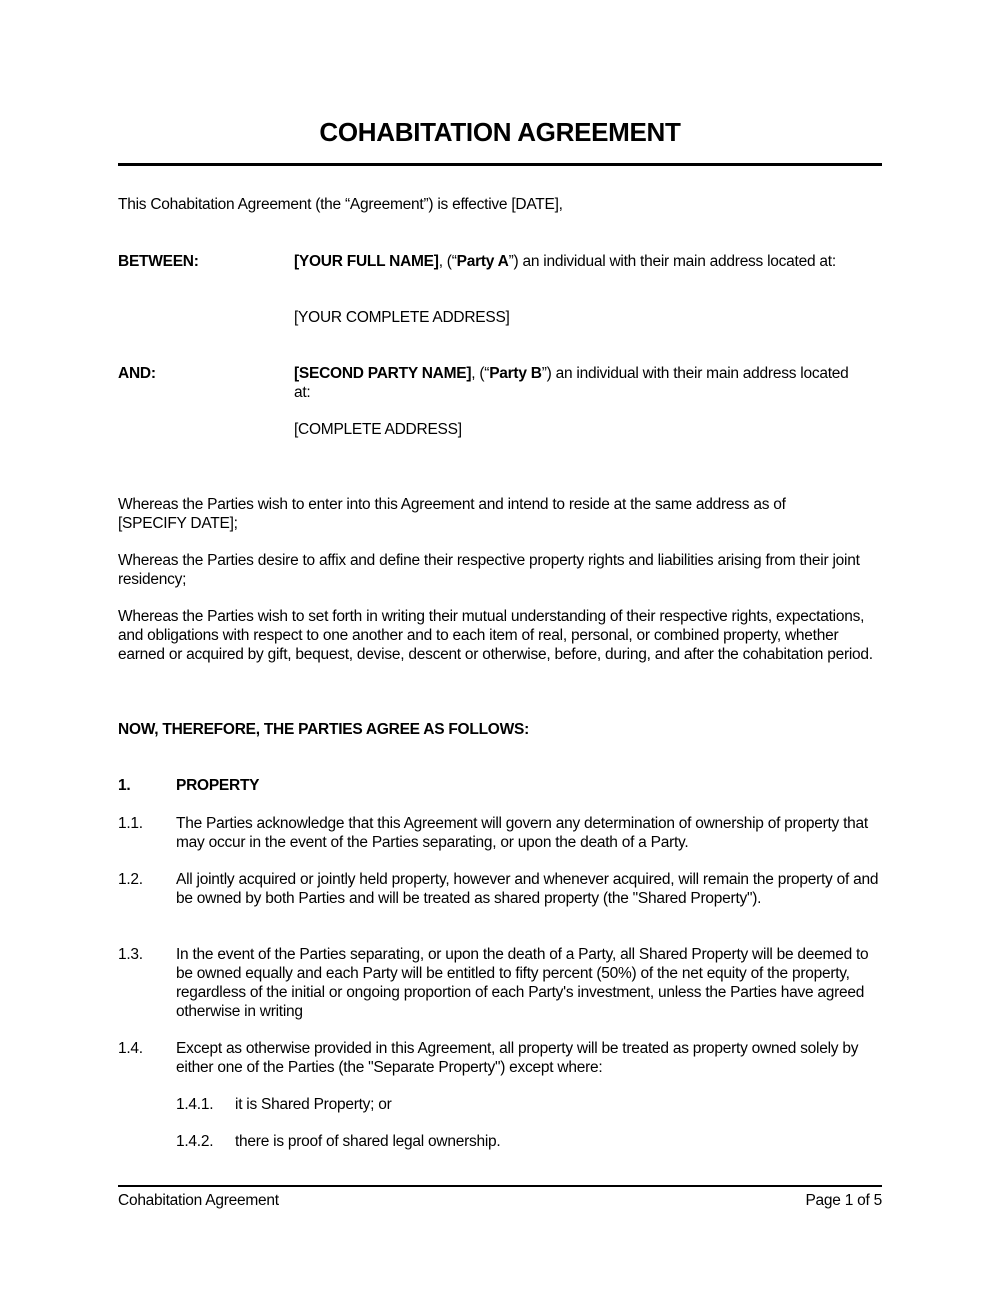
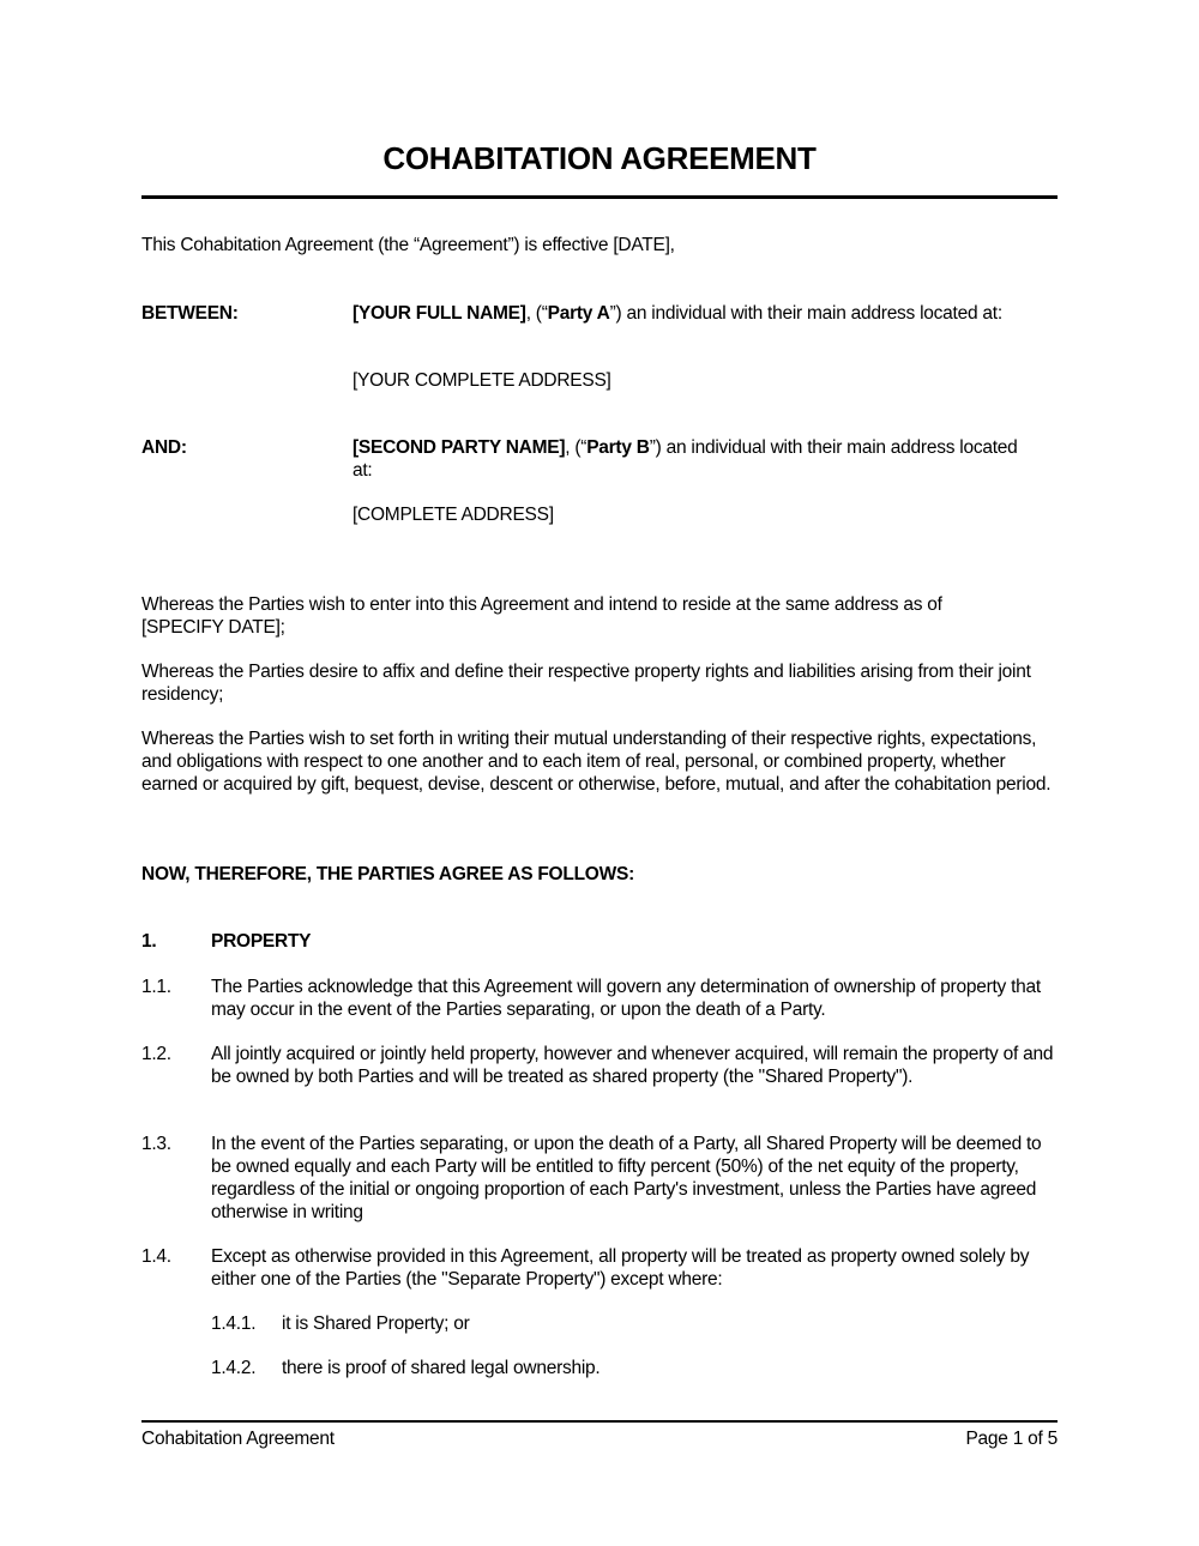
  COHABITATION AGREEMENT
  This Cohabitation Agreement (the “Agreement”) is effective [DATE],
  BETWEEN:
  [YOUR FULL NAME], (“Party A”) an individual with their main address located at:
  [YOUR COMPLETE ADDRESS]
  AND:
  [SECOND PARTY NAME], (“Party B”) an individual with their main address located at:
  [COMPLETE ADDRESS]
  Whereas the Parties wish to enter into this Agreement and intend to reside at the same address as of [SPECIFY DATE];
  Whereas the Parties desire to affix and define their respective property rights and liabilities arising from their joint residency;
- Whereas the Parties wish to set forth in writing their mutual understanding of their respective rights, expectations, and obligations with respect to one another and to each item of real, personal, or combined property, whether earned or acquired by gift, bequest, devise, descent or otherwise, before, during, and after the cohabitation period.
+ Whereas the Parties wish to set forth in writing their mutual understanding of their respective rights, expectations, and obligations with respect to one another and to each item of real, personal, or combined property, whether earned or acquired by gift, bequest, devise, descent or otherwise, before, mutual, and after the cohabitation period.
  NOW, THEREFORE, THE PARTIES AGREE AS FOLLOWS:
  1.
  PROPERTY
  1.1.
  The Parties acknowledge that this Agreement will govern any determination of ownership of property that may occur in the event of the Parties separating, or upon the death of a Party.
  1.2.
  All jointly acquired or jointly held property, however and whenever acquired, will remain the property of and be owned by both Parties and will be treated as shared property (the "Shared Property").
  1.3.
  In the event of the Parties separating, or upon the death of a Party, all Shared Property will be deemed to be owned equally and each Party will be entitled to fifty percent (50%) of the net equity of the property, regardless of the initial or ongoing proportion of each Party's investment, unless the Parties have agreed otherwise in writing
  1.4.
  Except as otherwise provided in this Agreement, all property will be treated as property owned solely by either one of the Parties (the "Separate Property") except where:
  1.4.1.
  it is Shared Property; or
  1.4.2.
  there is proof of shared legal ownership.
  Cohabitation Agreement
  Page 1 of 5
